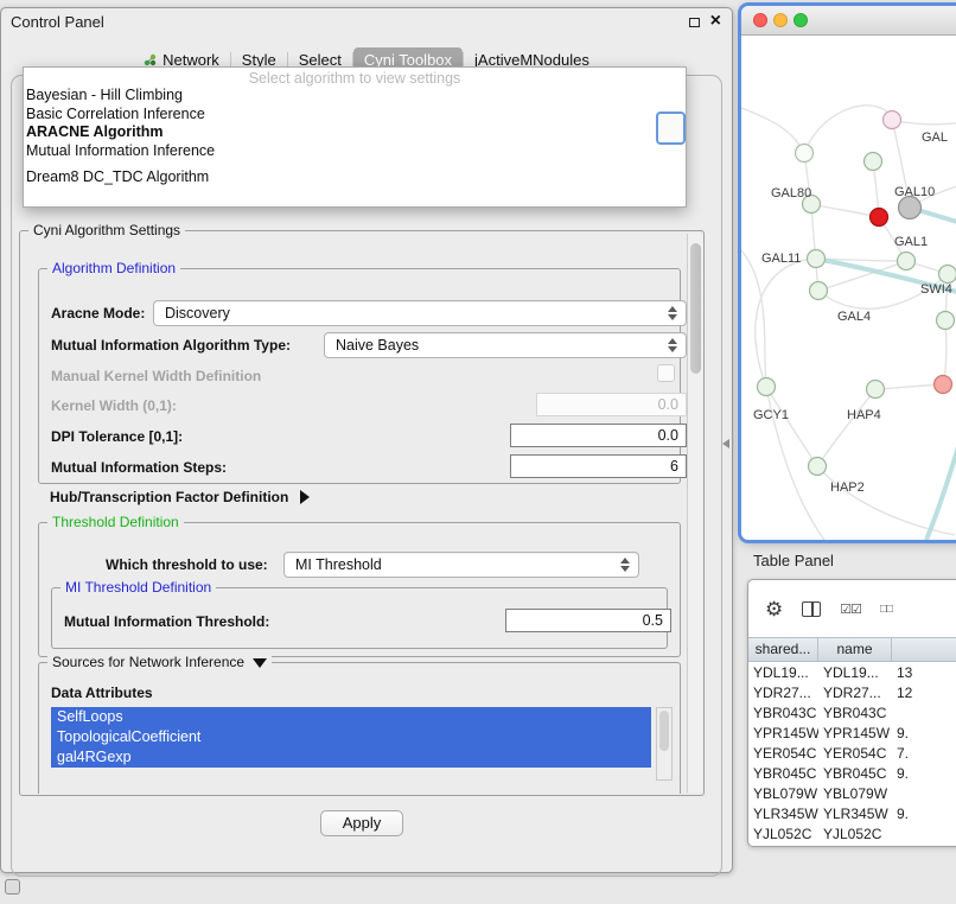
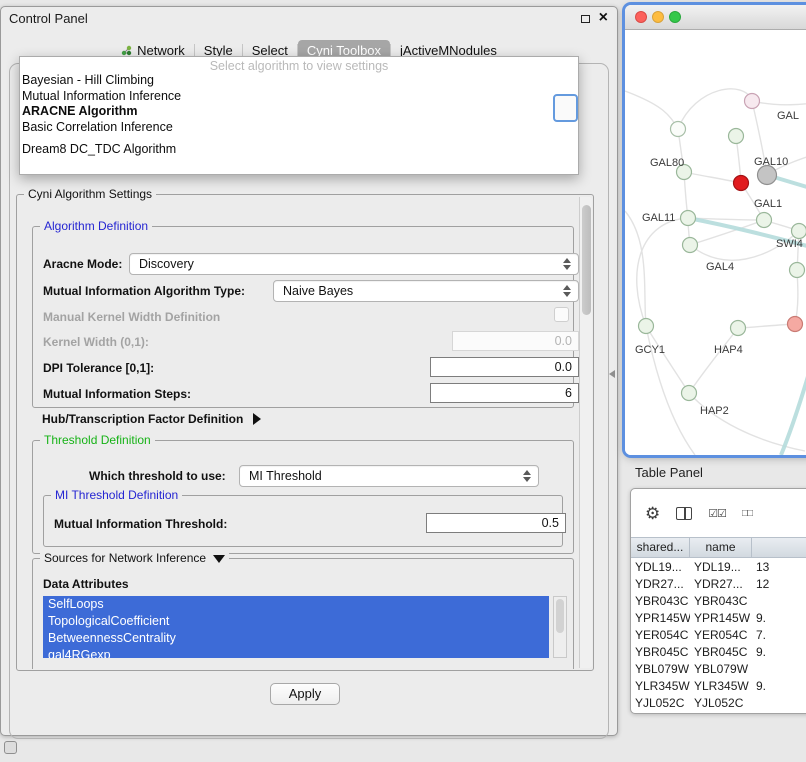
  Control Panel
  ×
  Network
  Style
  Select
  Cyni Toolbox
  jActiveMNodules
  Cyni Algorithm Settings
  Algorithm Definition
  Aracne Mode:
  Discovery
  Mutual Information Algorithm Type:
  Naive Bayes
  Manual Kernel Width Definition
  Kernel Width (0,1):
  0.0
  DPI Tolerance [0,1]:
  0.0
  Mutual Information Steps:
  6
  Hub/Transcription Factor Definition
  Threshold Definition
  Which threshold to use:
  MI Threshold
  MI Threshold Definition
  Mutual Information Threshold:
  0.5
  Sources for Network Inference
  Data Attributes
  SelfLoops
  TopologicalCoefficient
+ BetweennessCentrality
  gal4RGexp
  Apply
  Select algorithm to view settings
  Bayesian - Hill Climbing
- Basic Correlation Inference
+ Mutual Information Inference
  ARACNE Algorithm
- Mutual Information Inference
+ Basic Correlation Inference
  Dream8 DC_TDC Algorithm
  GAL
  GAL80
  GAL10
  GAL11
  GAL1
  SWI4
  GAL4
  GCY1
  HAP4
  HAP2
  Table Panel
  ⚙
  ☑☑
  □□
  shared...
  name
  YDL19...
  YDL19...
  13
  YDR27...
  YDR27...
  12
  YBR043C
  YBR043C
  YPR145W
  YPR145W
  9.
  YER054C
  YER054C
  7.
  YBR045C
  YBR045C
  9.
  YBL079W
  YBL079W
  YLR345W
  YLR345W
  9.
  YJL052C
  YJL052C
